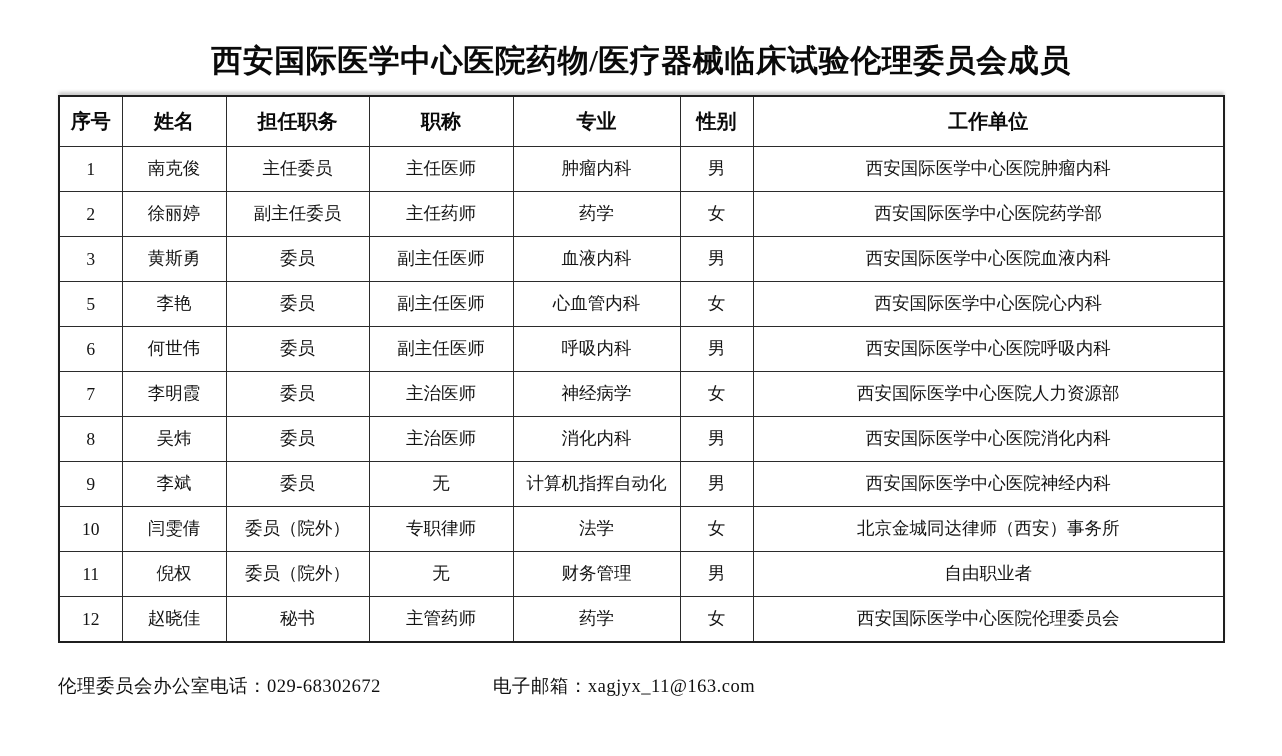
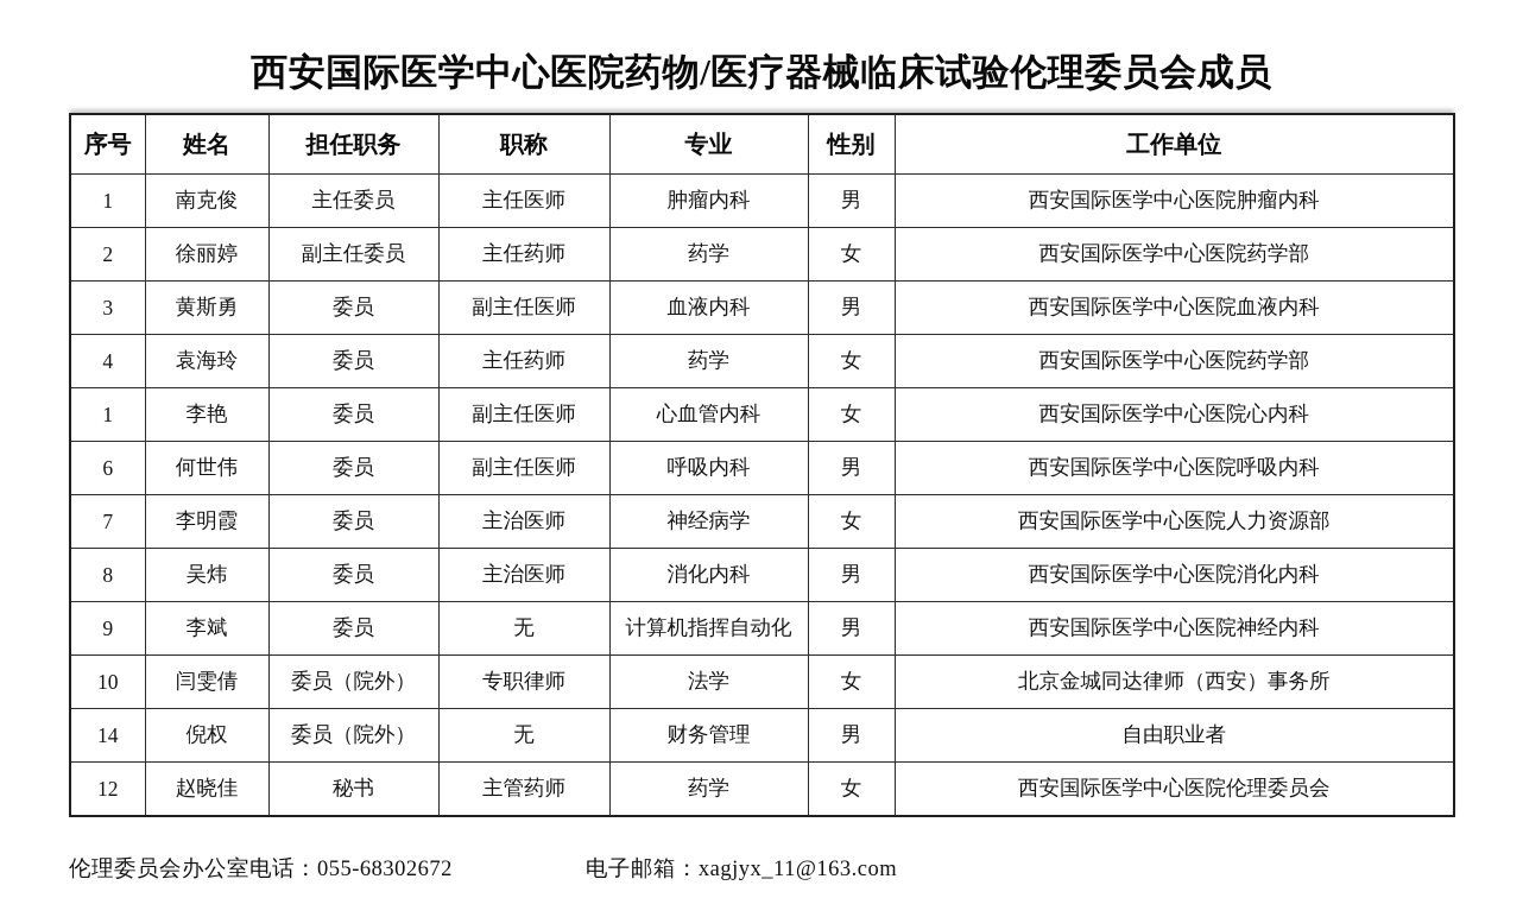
  西安国际医学中心医院药物/医疗器械临床试验伦理委员会成员
  序号	姓名	担任职务	职称	专业	性别	工作单位
  1	南克俊	主任委员	主任医师	肿瘤内科	男	西安国际医学中心医院肿瘤内科
  2	徐丽婷	副主任委员	主任药师	药学	女	西安国际医学中心医院药学部
  3	黄斯勇	委员	副主任医师	血液内科	男	西安国际医学中心医院血液内科
+ 4	袁海玲	委员	主任药师	药学	女	西安国际医学中心医院药学部
- 5	李艳	委员	副主任医师	心血管内科	女	西安国际医学中心医院心内科
+ 1	李艳	委员	副主任医师	心血管内科	女	西安国际医学中心医院心内科
  6	何世伟	委员	副主任医师	呼吸内科	男	西安国际医学中心医院呼吸内科
  7	李明霞	委员	主治医师	神经病学	女	西安国际医学中心医院人力资源部
  8	吴炜	委员	主治医师	消化内科	男	西安国际医学中心医院消化内科
  9	李斌	委员	无	计算机指挥自动化	男	西安国际医学中心医院神经内科
  10	闫雯倩	委员（院外）	专职律师	法学	女	北京金城同达律师（西安）事务所
- 11	倪权	委员（院外）	无	财务管理	男	自由职业者
+ 14	倪权	委员（院外）	无	财务管理	男	自由职业者
  12	赵晓佳	秘书	主管药师	药学	女	西安国际医学中心医院伦理委员会
- 伦理委员会办公室电话：029-68302672
+ 伦理委员会办公室电话：055-68302672
  电子邮箱：xagjyx_11@163.com
